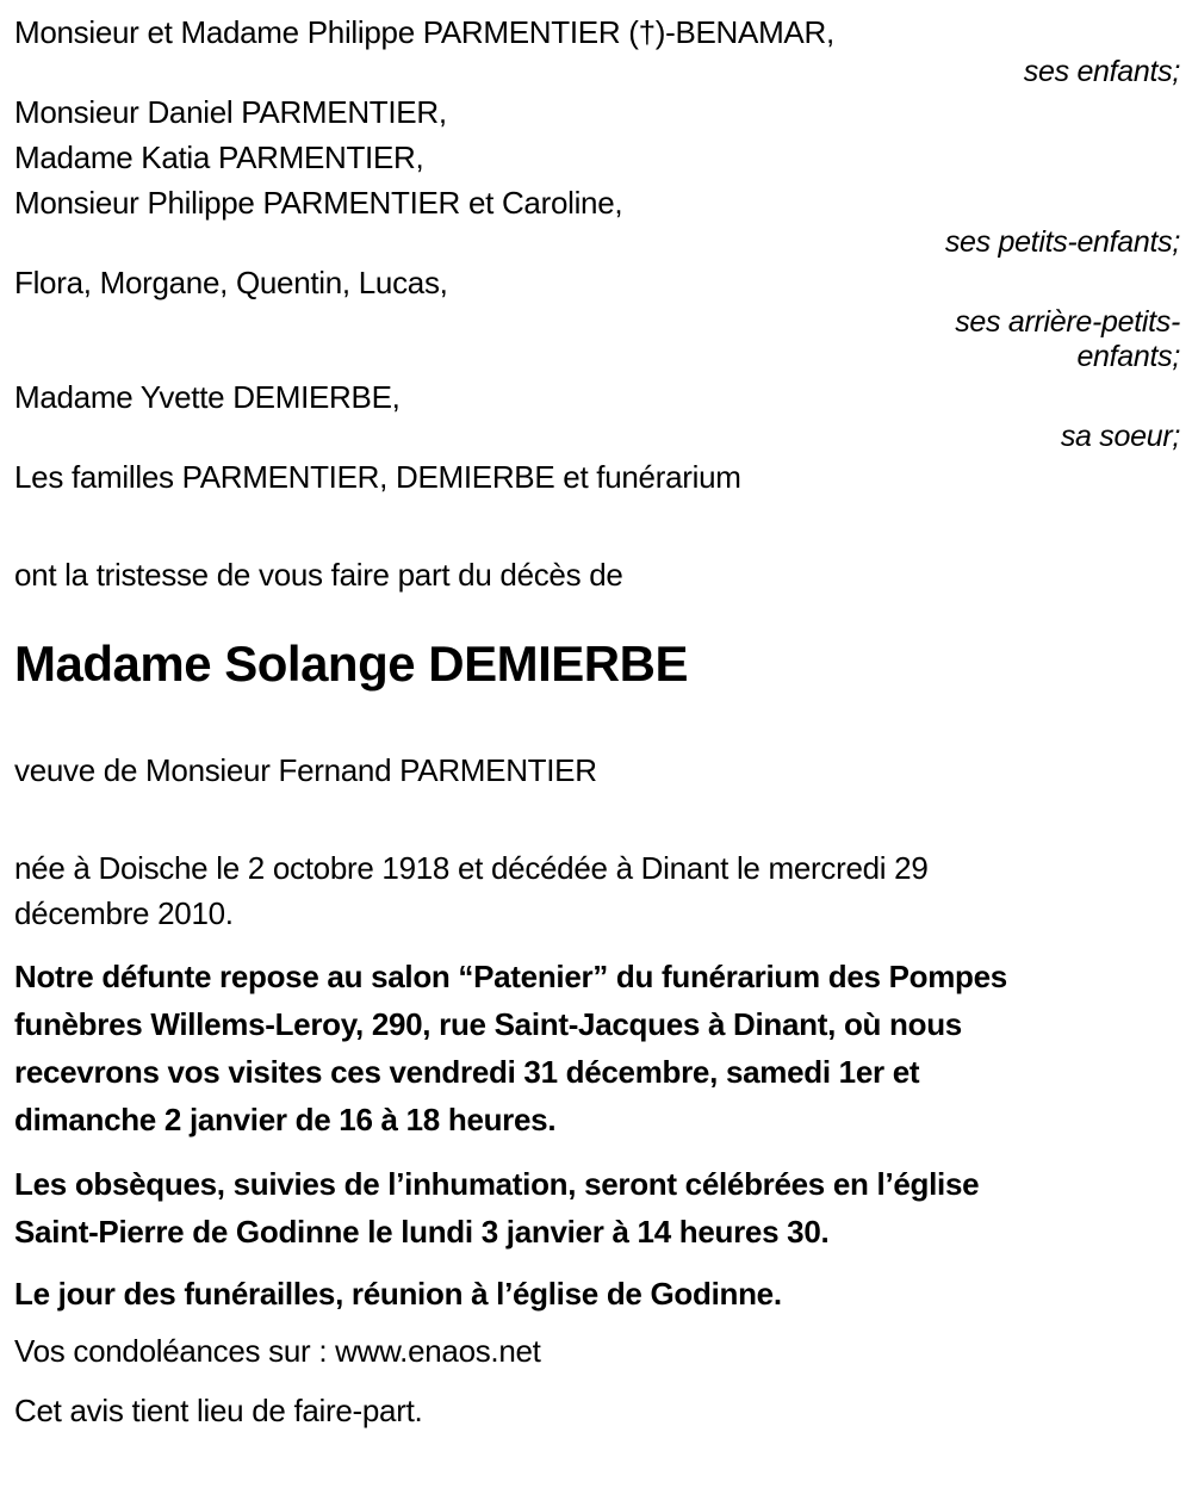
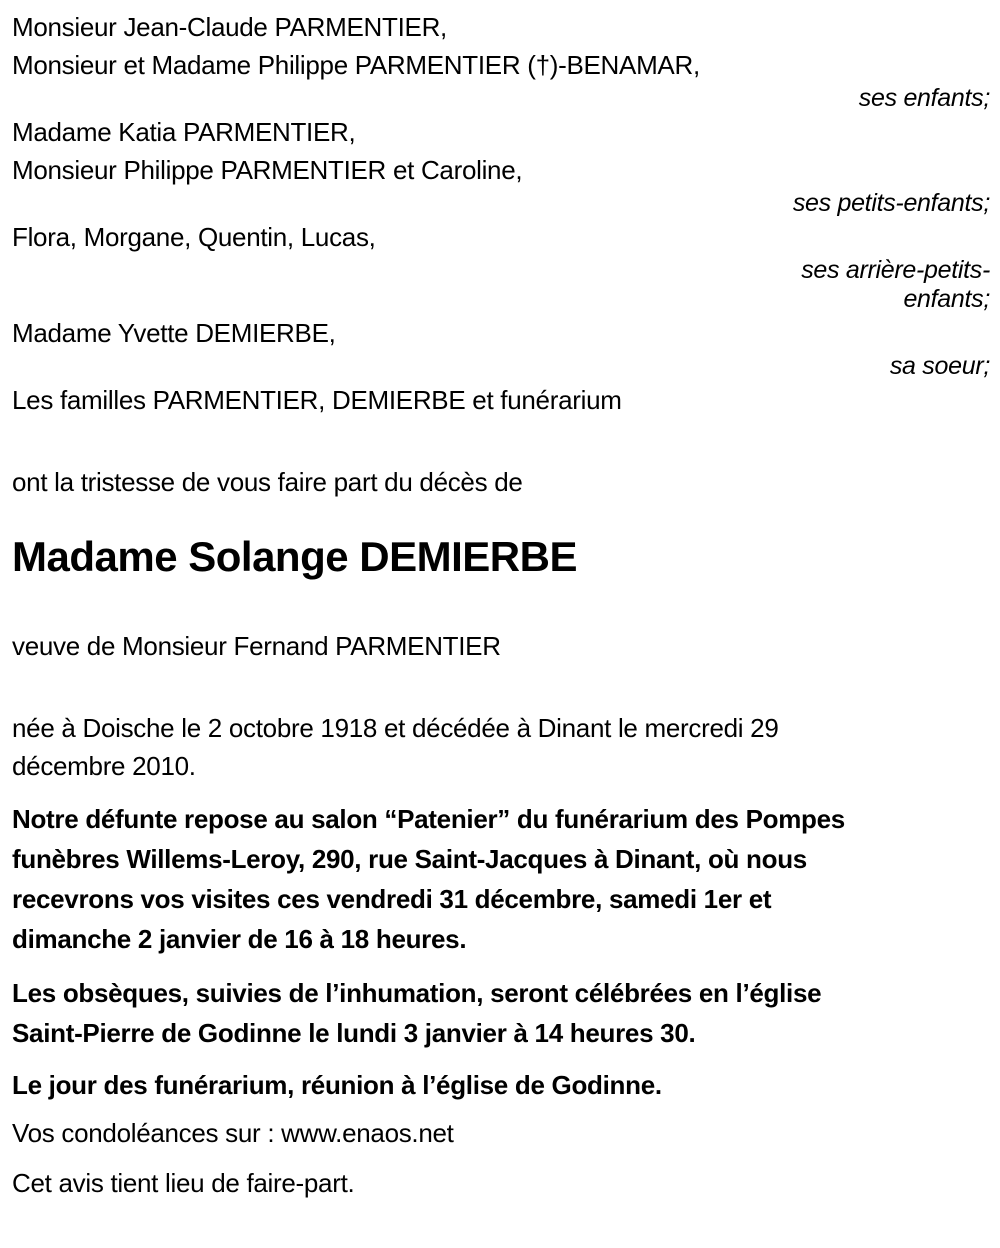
+ Monsieur Jean-Claude PARMENTIER,
  Monsieur et Madame Philippe PARMENTIER (†)-BENAMAR,
  ses enfants;
- Monsieur Daniel PARMENTIER,
  Madame Katia PARMENTIER,
  Monsieur Philippe PARMENTIER et Caroline,
  ses petits-enfants;
  Flora, Morgane, Quentin, Lucas,
  ses arrière-petits-
  enfants;
  Madame Yvette DEMIERBE,
  sa soeur;
  Les familles PARMENTIER, DEMIERBE et funérarium
  ont la tristesse de vous faire part du décès de
  Madame Solange DEMIERBE
  veuve de Monsieur Fernand PARMENTIER
  née à Doische le 2 octobre 1918 et décédée à Dinant le mercredi 29
  décembre 2010.
  Notre défunte repose au salon “Patenier” du funérarium des Pompes
  funèbres Willems-Leroy, 290, rue Saint-Jacques à Dinant, où nous
  recevrons vos visites ces vendredi 31 décembre, samedi 1er et
  dimanche 2 janvier de 16 à 18 heures.
  Les obsèques, suivies de l’inhumation, seront célébrées en l’église
  Saint-Pierre de Godinne le lundi 3 janvier à 14 heures 30.
- Le jour des funérailles, réunion à l’église de Godinne.
+ Le jour des funérarium, réunion à l’église de Godinne.
  Vos condoléances sur : www.enaos.net
  Cet avis tient lieu de faire-part.
